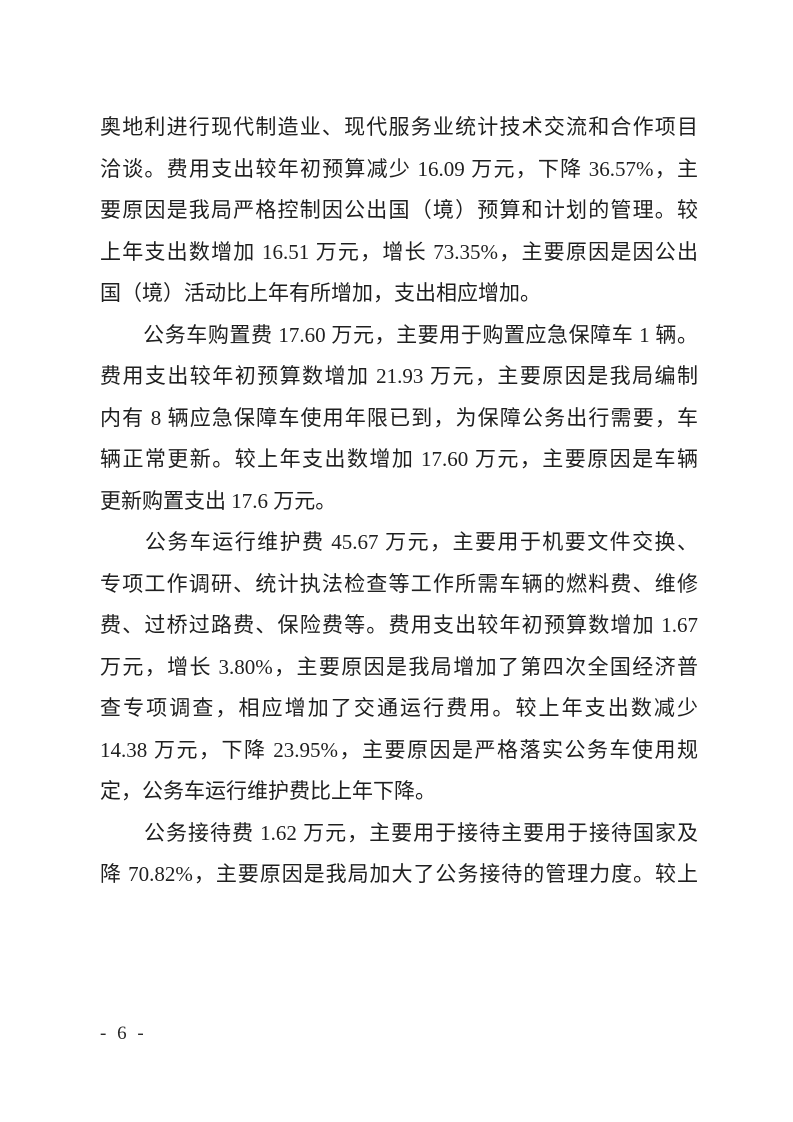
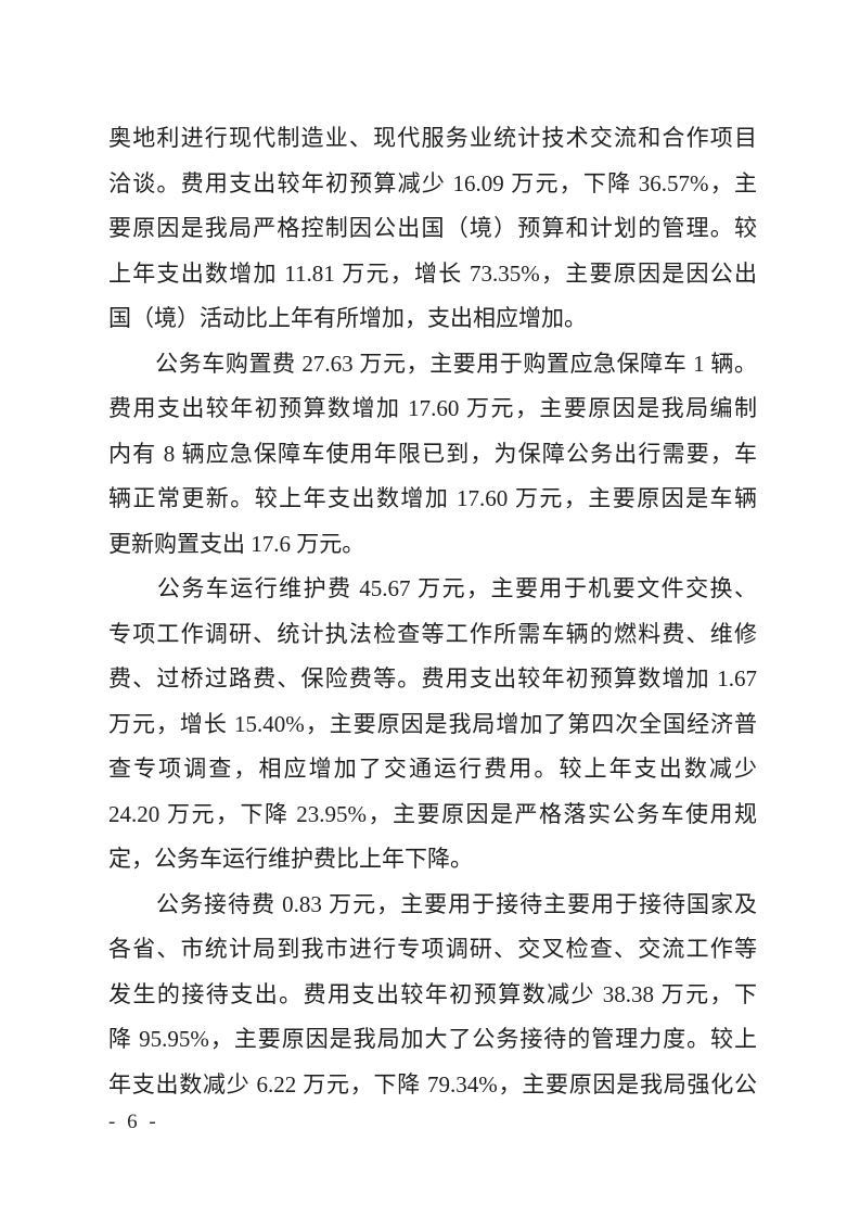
  奥地利进行现代制造业、现代服务业统计技术交流和合作项目
  洽谈。费用支出较年初预算减少 16.09 万元，下降 36.57%，主
  要原因是我局严格控制因公出国（境）预算和计划的管理。较
- 上年支出数增加 16.51 万元，增长 73.35%，主要原因是因公出
+ 上年支出数增加 11.81 万元，增长 73.35%，主要原因是因公出
  国（境）活动比上年有所增加，支出相应增加。
- 公务车购置费 17.60 万元，主要用于购置应急保障车 1 辆。
+ 公务车购置费 27.63 万元，主要用于购置应急保障车 1 辆。
- 费用支出较年初预算数增加 21.93 万元，主要原因是我局编制
+ 费用支出较年初预算数增加 17.60 万元，主要原因是我局编制
  内有 8 辆应急保障车使用年限已到，为保障公务出行需要，车
  辆正常更新。较上年支出数增加 17.60 万元，主要原因是车辆
  更新购置支出 17.6 万元。
  公务车运行维护费 45.67 万元，主要用于机要文件交换、
  专项工作调研、统计执法检查等工作所需车辆的燃料费、维修
  费、过桥过路费、保险费等。费用支出较年初预算数增加 1.67
- 万元，增长 3.80%，主要原因是我局增加了第四次全国经济普
+ 万元，增长 15.40%，主要原因是我局增加了第四次全国经济普
  查专项调查，相应增加了交通运行费用。较上年支出数减少
- 14.38 万元，下降 23.95%，主要原因是严格落实公务车使用规
+ 24.20 万元，下降 23.95%，主要原因是严格落实公务车使用规
  定，公务车运行维护费比上年下降。
- 公务接待费 1.62 万元，主要用于接待主要用于接待国家及
+ 公务接待费 0.83 万元，主要用于接待主要用于接待国家及
+ 各省、市统计局到我市进行专项调研、交叉检查、交流工作等
+ 发生的接待支出。费用支出较年初预算数减少 38.38 万元，下
- 降 70.82%，主要原因是我局加大了公务接待的管理力度。较上
+ 降 95.95%，主要原因是我局加大了公务接待的管理力度。较上
+ 年支出数减少 6.22 万元，下降 79.34%，主要原因是我局强化公
  - 6 -
